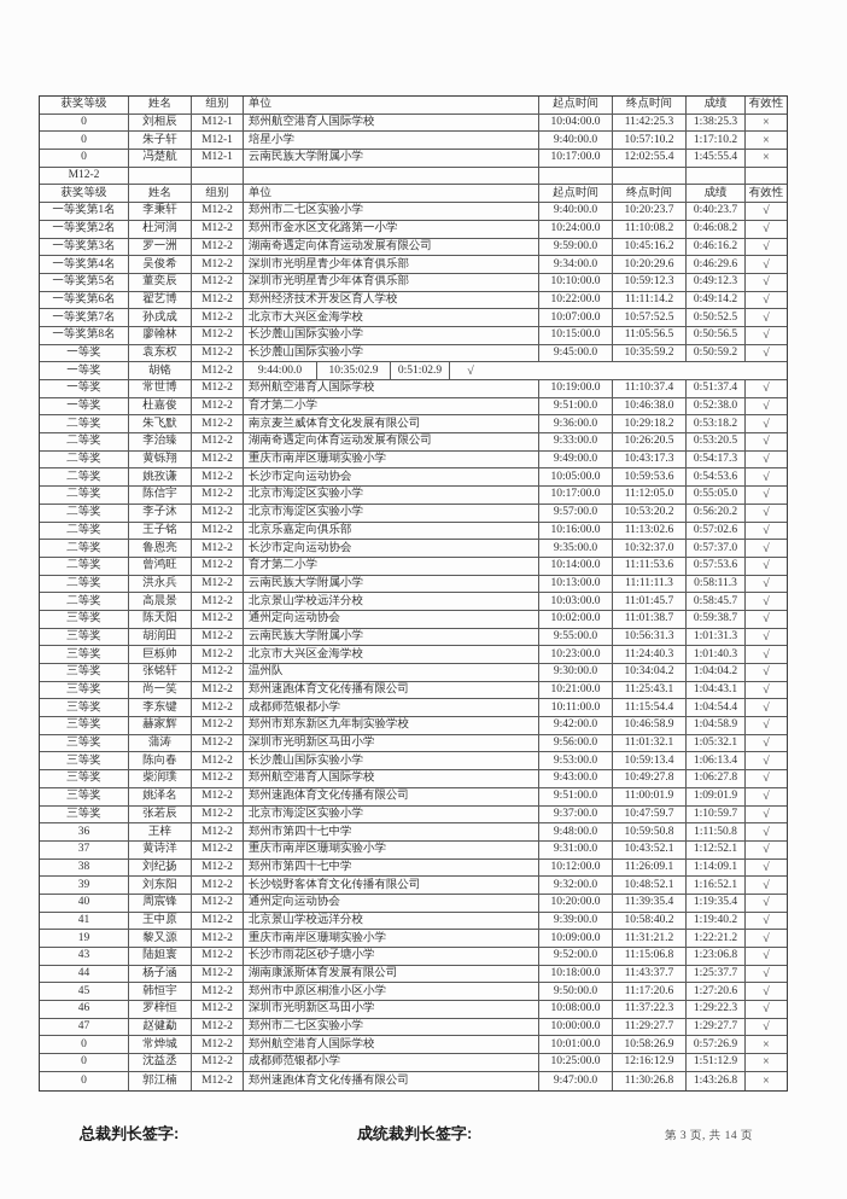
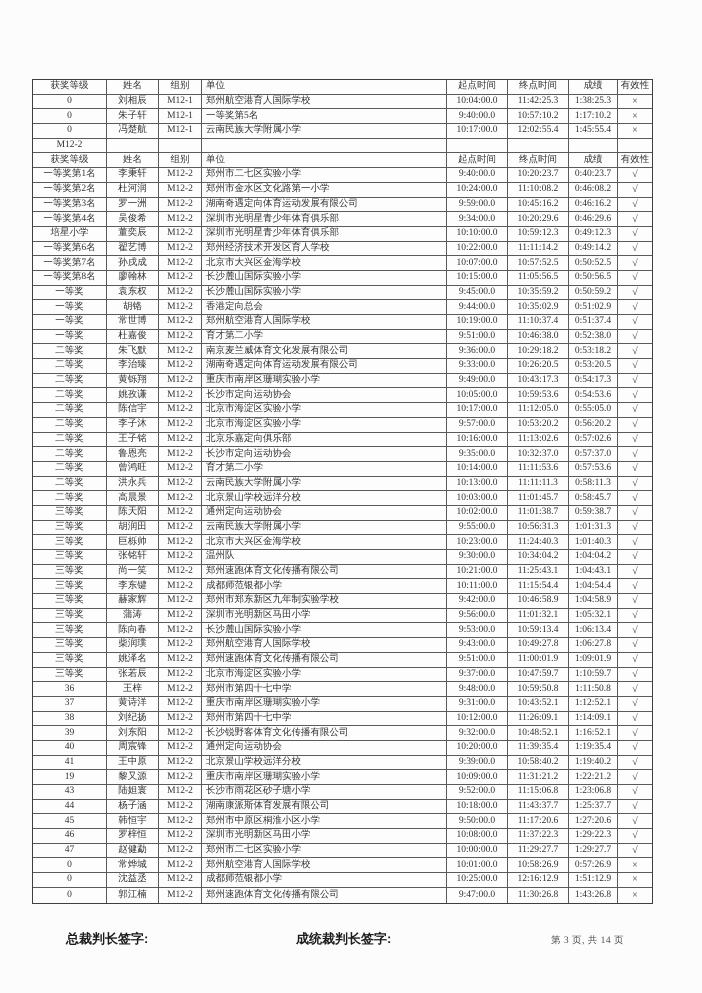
  获奖等级
  姓名
  组别
  单位
  起点时间
  终点时间
  成绩
  有效性
  0
  刘相辰
  M12-1
  郑州航空港育人国际学校
  10:04:00.0
  11:42:25.3
  1:38:25.3
  ×
  0
  朱子轩
  M12-1
- 培星小学
+ 一等奖第5名
  9:40:00.0
  10:57:10.2
  1:17:10.2
  ×
  0
  冯楚航
  M12-1
  云南民族大学附属小学
  10:17:00.0
  12:02:55.4
  1:45:55.4
  ×
  M12-2
  获奖等级
  姓名
  组别
  单位
  起点时间
  终点时间
  成绩
  有效性
  一等奖第1名
  李秉轩
  M12-2
  郑州市二七区实验小学
  9:40:00.0
  10:20:23.7
  0:40:23.7
  √
  一等奖第2名
  杜河润
  M12-2
  郑州市金水区文化路第一小学
  10:24:00.0
  11:10:08.2
  0:46:08.2
  √
  一等奖第3名
  罗一洲
  M12-2
  湖南奇遇定向体育运动发展有限公司
  9:59:00.0
  10:45:16.2
  0:46:16.2
  √
  一等奖第4名
  吴俊希
  M12-2
  深圳市光明星青少年体育俱乐部
  9:34:00.0
  10:20:29.6
  0:46:29.6
  √
- 一等奖第5名
+ 培星小学
  董奕辰
  M12-2
  深圳市光明星青少年体育俱乐部
  10:10:00.0
  10:59:12.3
  0:49:12.3
  √
  一等奖第6名
  翟艺博
  M12-2
  郑州经济技术开发区育人学校
  10:22:00.0
  11:11:14.2
  0:49:14.2
  √
  一等奖第7名
  孙戌成
  M12-2
  北京市大兴区金海学校
  10:07:00.0
  10:57:52.5
  0:50:52.5
  √
  一等奖第8名
  廖翰林
  M12-2
  长沙麓山国际实验小学
  10:15:00.0
  11:05:56.5
  0:50:56.5
  √
  一等奖
  袁东权
  M12-2
  长沙麓山国际实验小学
  9:45:00.0
  10:35:59.2
  0:50:59.2
  √
  一等奖
  胡铬
  M12-2
+ 香港定向总会
  9:44:00.0
  10:35:02.9
  0:51:02.9
  √
  一等奖
  常世博
  M12-2
  郑州航空港育人国际学校
  10:19:00.0
  11:10:37.4
  0:51:37.4
  √
  一等奖
  杜嘉俊
  M12-2
  育才第二小学
  9:51:00.0
  10:46:38.0
  0:52:38.0
  √
  二等奖
  朱飞默
  M12-2
  南京麦兰威体育文化发展有限公司
  9:36:00.0
  10:29:18.2
  0:53:18.2
  √
  二等奖
  李治臻
  M12-2
  湖南奇遇定向体育运动发展有限公司
  9:33:00.0
  10:26:20.5
  0:53:20.5
  √
  二等奖
  黄铄翔
  M12-2
  重庆市南岸区珊瑚实验小学
  9:49:00.0
  10:43:17.3
  0:54:17.3
  √
  二等奖
  姚孜谦
  M12-2
  长沙市定向运动协会
  10:05:00.0
  10:59:53.6
  0:54:53.6
  √
  二等奖
  陈信宇
  M12-2
  北京市海淀区实验小学
  10:17:00.0
  11:12:05.0
  0:55:05.0
  √
  二等奖
  李子沐
  M12-2
  北京市海淀区实验小学
  9:57:00.0
  10:53:20.2
  0:56:20.2
  √
  二等奖
  王子铭
  M12-2
  北京乐嘉定向俱乐部
  10:16:00.0
  11:13:02.6
  0:57:02.6
  √
  二等奖
  鲁恩亮
  M12-2
  长沙市定向运动协会
  9:35:00.0
  10:32:37.0
  0:57:37.0
  √
  二等奖
  曾鸿旺
  M12-2
  育才第二小学
  10:14:00.0
  11:11:53.6
  0:57:53.6
  √
  二等奖
  洪永兵
  M12-2
  云南民族大学附属小学
  10:13:00.0
  11:11:11.3
  0:58:11.3
  √
  二等奖
  高晨景
  M12-2
  北京景山学校远洋分校
  10:03:00.0
  11:01:45.7
  0:58:45.7
  √
  三等奖
  陈天阳
  M12-2
  通州定向运动协会
  10:02:00.0
  11:01:38.7
  0:59:38.7
  √
  三等奖
  胡润田
  M12-2
  云南民族大学附属小学
  9:55:00.0
  10:56:31.3
  1:01:31.3
  √
  三等奖
  巨栎帅
  M12-2
  北京市大兴区金海学校
  10:23:00.0
  11:24:40.3
  1:01:40.3
  √
  三等奖
  张铭轩
  M12-2
  温州队
  9:30:00.0
  10:34:04.2
  1:04:04.2
  √
  三等奖
  尚一笑
  M12-2
  郑州速跑体育文化传播有限公司
  10:21:00.0
  11:25:43.1
  1:04:43.1
  √
  三等奖
  李东键
  M12-2
  成都师范银都小学
  10:11:00.0
  11:15:54.4
  1:04:54.4
  √
  三等奖
  赫家辉
  M12-2
  郑州市郑东新区九年制实验学校
  9:42:00.0
  10:46:58.9
  1:04:58.9
  √
  三等奖
  蒲涛
  M12-2
  深圳市光明新区马田小学
  9:56:00.0
  11:01:32.1
  1:05:32.1
  √
  三等奖
  陈向春
  M12-2
  长沙麓山国际实验小学
  9:53:00.0
  10:59:13.4
  1:06:13.4
  √
  三等奖
  柴润璞
  M12-2
  郑州航空港育人国际学校
  9:43:00.0
  10:49:27.8
  1:06:27.8
  √
  三等奖
  姚泽名
  M12-2
  郑州速跑体育文化传播有限公司
  9:51:00.0
  11:00:01.9
  1:09:01.9
  √
  三等奖
  张若辰
  M12-2
  北京市海淀区实验小学
  9:37:00.0
  10:47:59.7
  1:10:59.7
  √
  36
  王梓
  M12-2
  郑州市第四十七中学
  9:48:00.0
  10:59:50.8
  1:11:50.8
  √
  37
  黄诗洋
  M12-2
  重庆市南岸区珊瑚实验小学
  9:31:00.0
  10:43:52.1
  1:12:52.1
  √
  38
  刘纪扬
  M12-2
  郑州市第四十七中学
  10:12:00.0
  11:26:09.1
  1:14:09.1
  √
  39
  刘东阳
  M12-2
  长沙锐野客体育文化传播有限公司
  9:32:00.0
  10:48:52.1
  1:16:52.1
  √
  40
  周宸锋
  M12-2
  通州定向运动协会
  10:20:00.0
  11:39:35.4
  1:19:35.4
  √
  41
  王中原
  M12-2
  北京景山学校远洋分校
  9:39:00.0
  10:58:40.2
  1:19:40.2
  √
  19
  黎又源
  M12-2
  重庆市南岸区珊瑚实验小学
  10:09:00.0
  11:31:21.2
  1:22:21.2
  √
  43
  陆妲寰
  M12-2
  长沙市雨花区砂子塘小学
  9:52:00.0
  11:15:06.8
  1:23:06.8
  √
  44
  杨子涵
  M12-2
  湖南康派斯体育发展有限公司
  10:18:00.0
  11:43:37.7
  1:25:37.7
  √
  45
  韩恒宇
  M12-2
  郑州市中原区桐淮小区小学
  9:50:00.0
  11:17:20.6
  1:27:20.6
  √
  46
  罗梓恒
  M12-2
  深圳市光明新区马田小学
  10:08:00.0
  11:37:22.3
  1:29:22.3
  √
  47
  赵健勐
  M12-2
  郑州市二七区实验小学
  10:00:00.0
  11:29:27.7
  1:29:27.7
  √
  0
  常烨城
  M12-2
  郑州航空港育人国际学校
  10:01:00.0
  10:58:26.9
  0:57:26.9
  ×
  0
  沈益丞
  M12-2
  成都师范银都小学
  10:25:00.0
  12:16:12.9
  1:51:12.9
  ×
  0
  郭江楠
  M12-2
  郑州速跑体育文化传播有限公司
  9:47:00.0
  11:30:26.8
  1:43:26.8
  ×
  总裁判长签字:
  成统裁判长签字:
  第 3 页, 共 14 页
